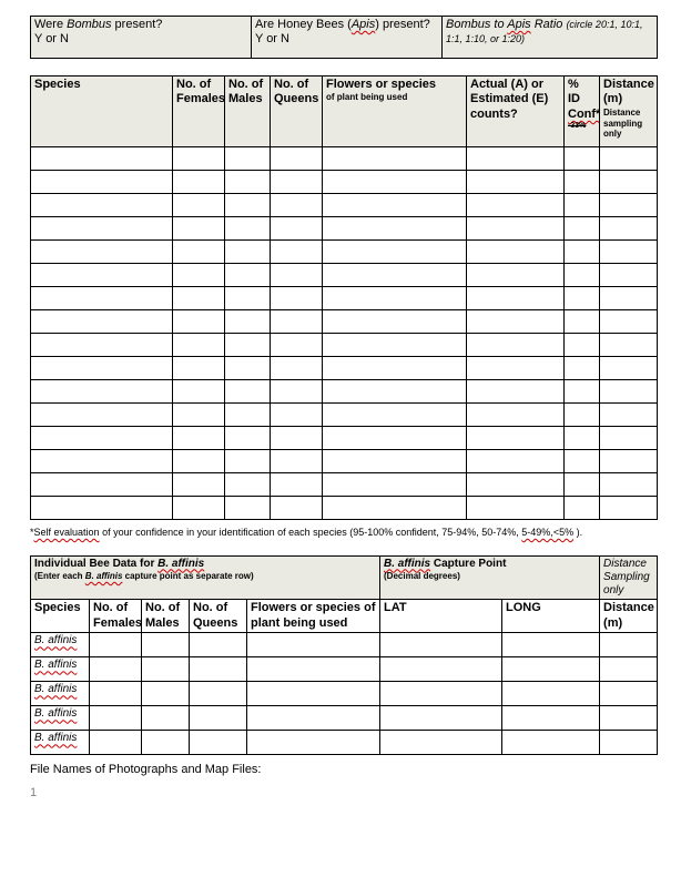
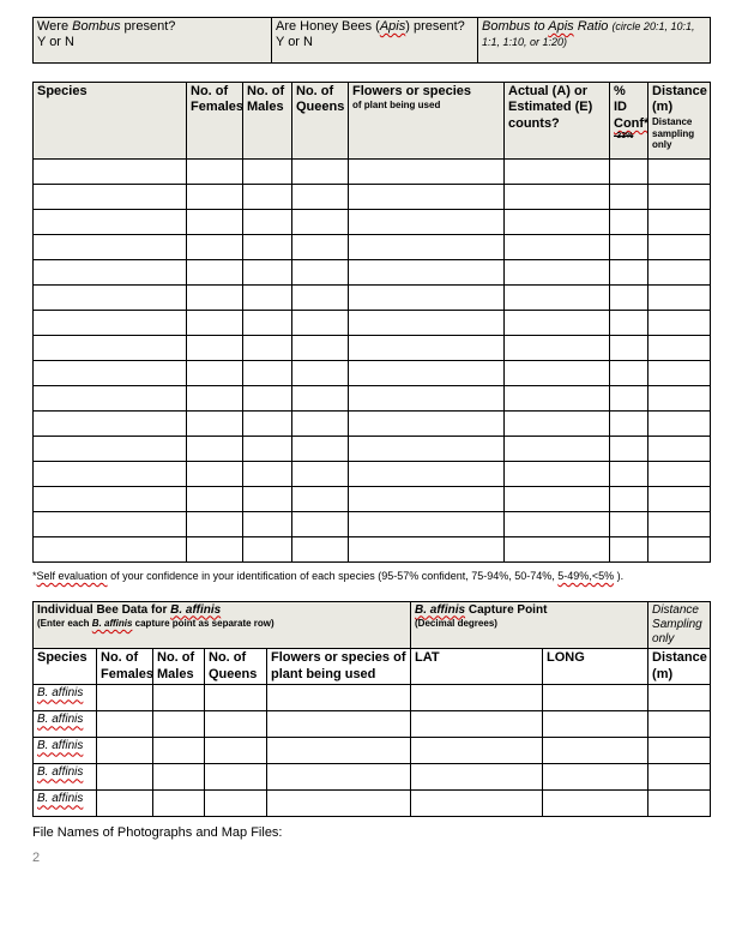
  Were Bombus present? Y or N	Are Honey Bees (Apis) present? Y or N	Bombus to Apis Ratio (circle 20:1, 10:1, 1:1, 1:10, or 1:20)
  Species	No. of Females	No. of Males	No. of Queens	Flowers or species of plant being used	Actual (A) or Estimated (E) counts?	% ID Conf*	Distance (m) Distance sampling only
- *Self evaluation of your confidence in your identification of each species (95-100% confident, 75-94%, 50-74%, 5-49%,<5% ).
+ *Self evaluation of your confidence in your identification of each species (95-57% confident, 75-94%, 50-74%, 5-49%,<5% ).
  Individual Bee Data for B. affinis (Enter each B. affinis capture point as separate row)	B. affinis Capture Point (Decimal degrees)	Distance Sampling only
  Species	No. of Females	No. of Males	No. of Queens	Flowers or species of plant being used	LAT	LONG	Distance (m)
  B. affinis
  B. affinis
  B. affinis
  B. affinis
  B. affinis
  File Names of Photographs and Map Files:
- 1
+ 2
